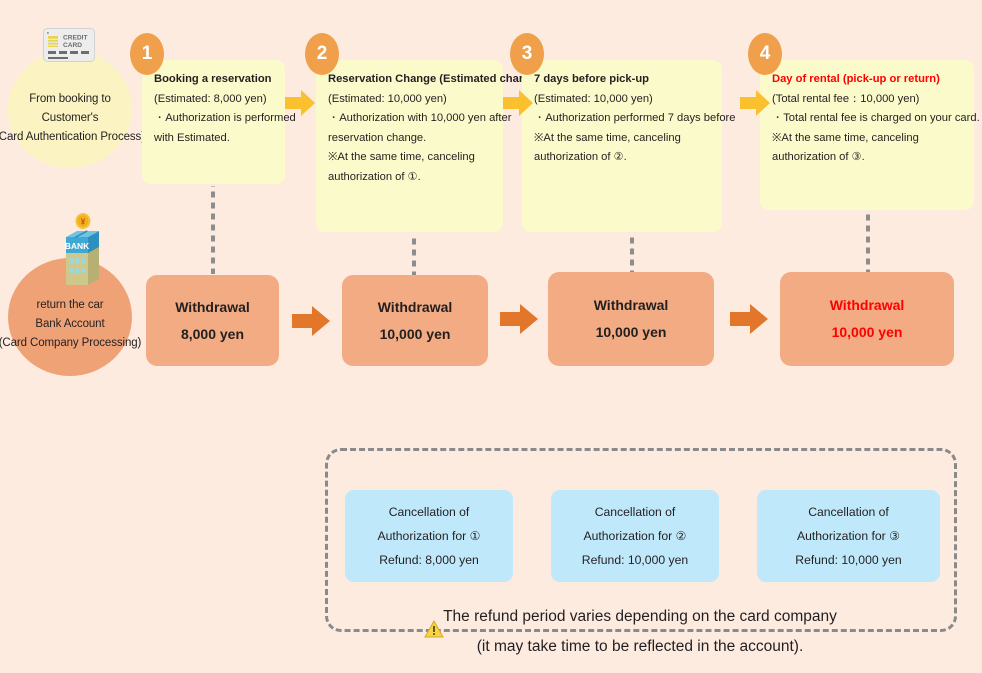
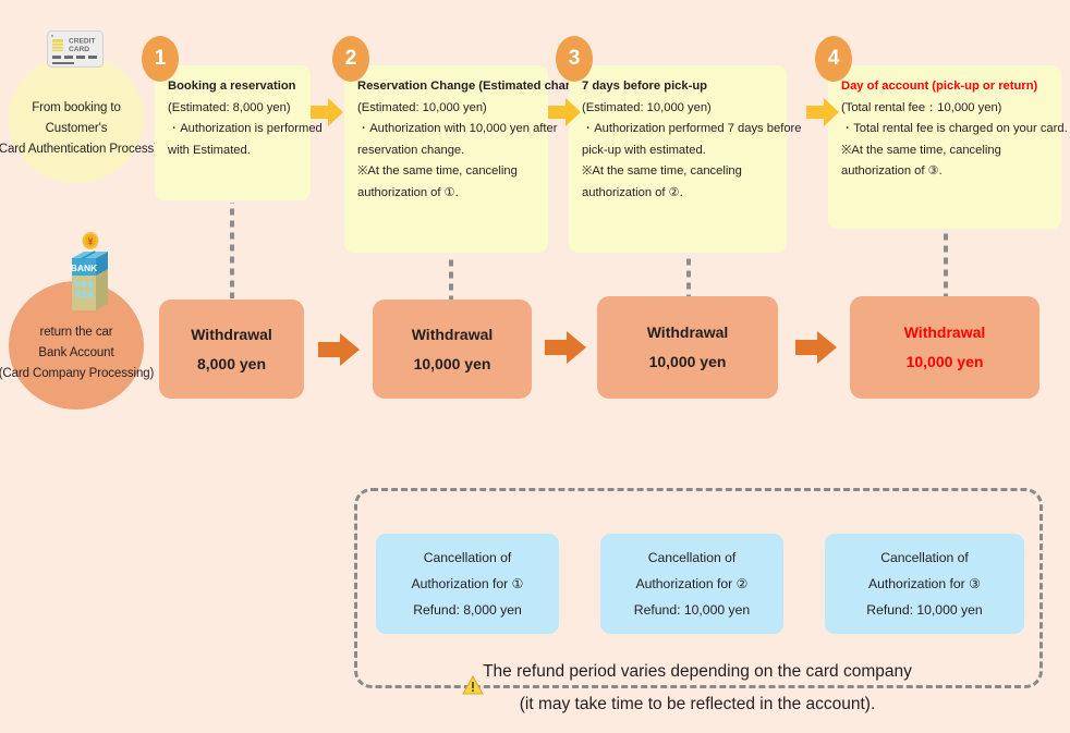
  From booking to
  Customer's
  Card Authentication Process
  return the car
  Bank Account
  (Card Company Processing)
  ¥
  BANK
  1
  Booking a reservation
  (Estimated: 8,000 yen)
  ・Authorization is performed
  with Estimated.
  2
  Reservation Change (Estimated cha
  (Estimated: 10,000 yen)
  ・Authorization with 10,000 yen after
  reservation change.
  ※At the same time, canceling
  authorization of ①.
  3
  7 days before pick-up
  (Estimated: 10,000 yen)
  ・Authorization performed 7 days before
+ pick-up with estimated.
  ※At the same time, canceling
  authorization of ②.
  4
- Day of rental (pick-up or return)
+ Day of account (pick-up or return)
  (Total rental fee：10,000 yen)
  ・Total rental fee is charged on your card.
  ※At the same time, canceling
  authorization of ③.
  Withdrawal
  8,000 yen
  Withdrawal
  10,000 yen
  Withdrawal
  10,000 yen
  Withdrawal
  10,000 yen
  Cancellation of
  Authorization for ①
  Refund: 8,000 yen
  Cancellation of
  Authorization for ②
  Refund: 10,000 yen
  Cancellation of
  Authorization for ③
  Refund: 10,000 yen
  The refund period varies depending on the card company
  (it may take time to be reflected in the account).
